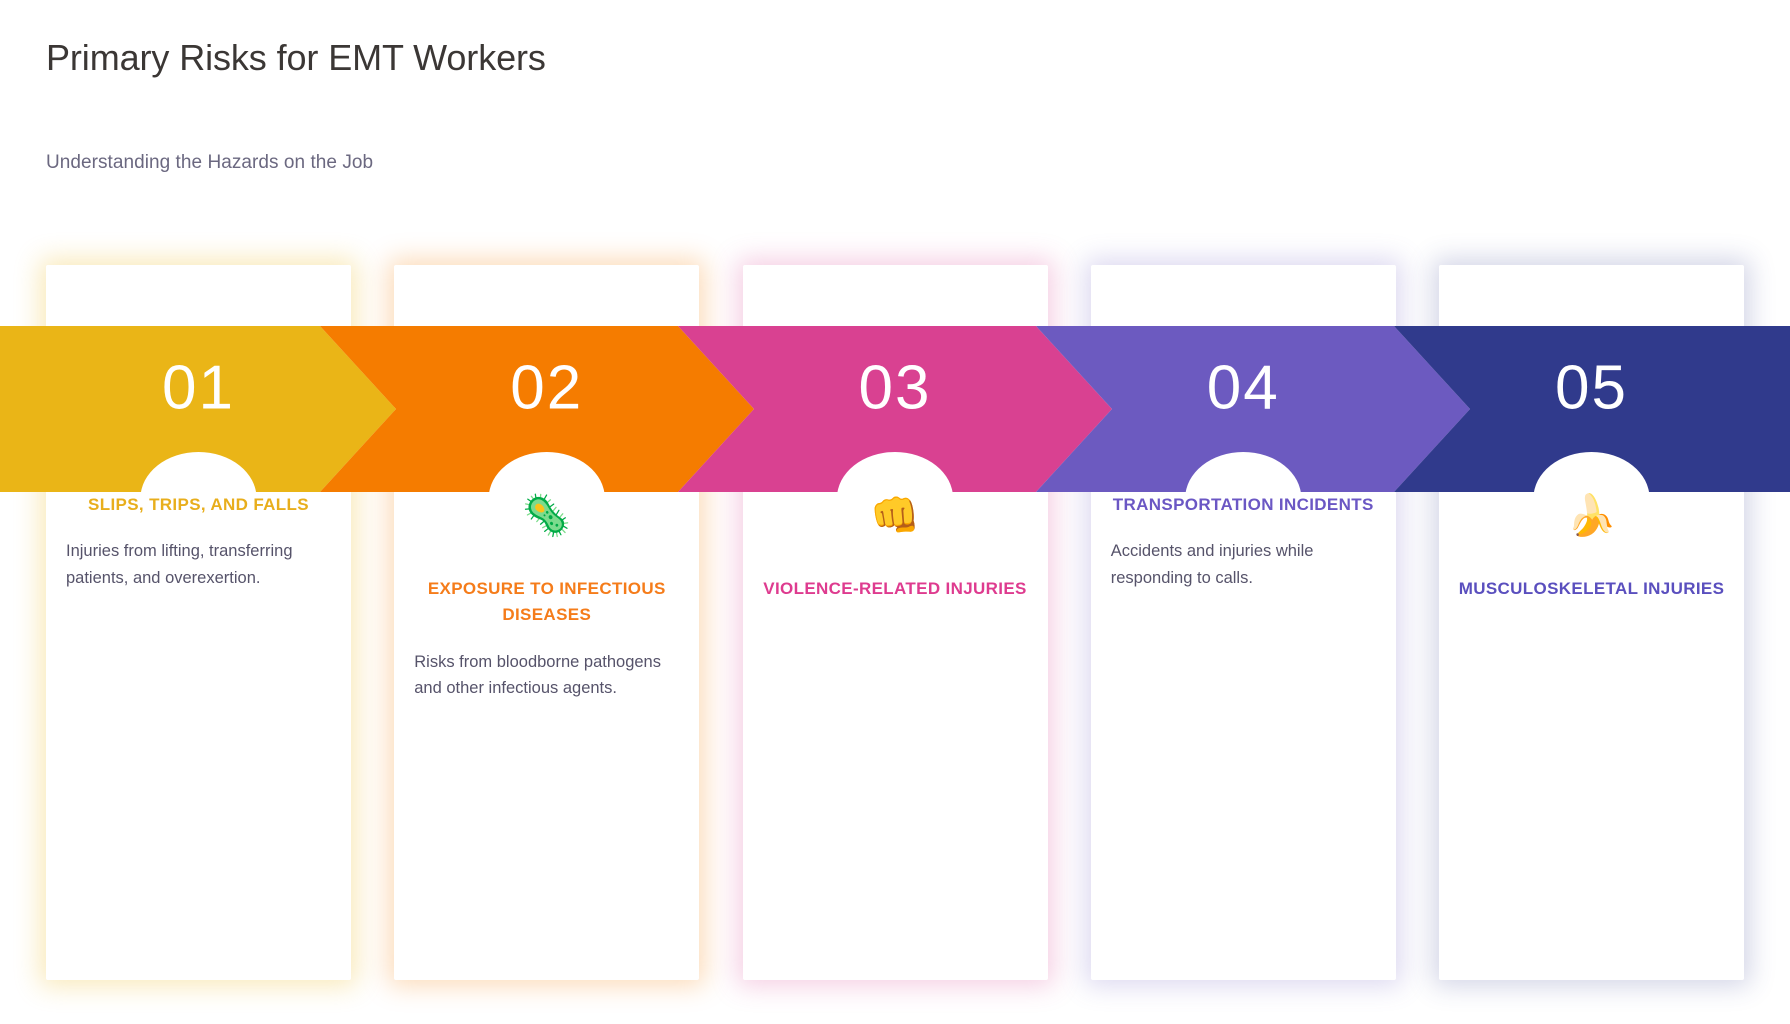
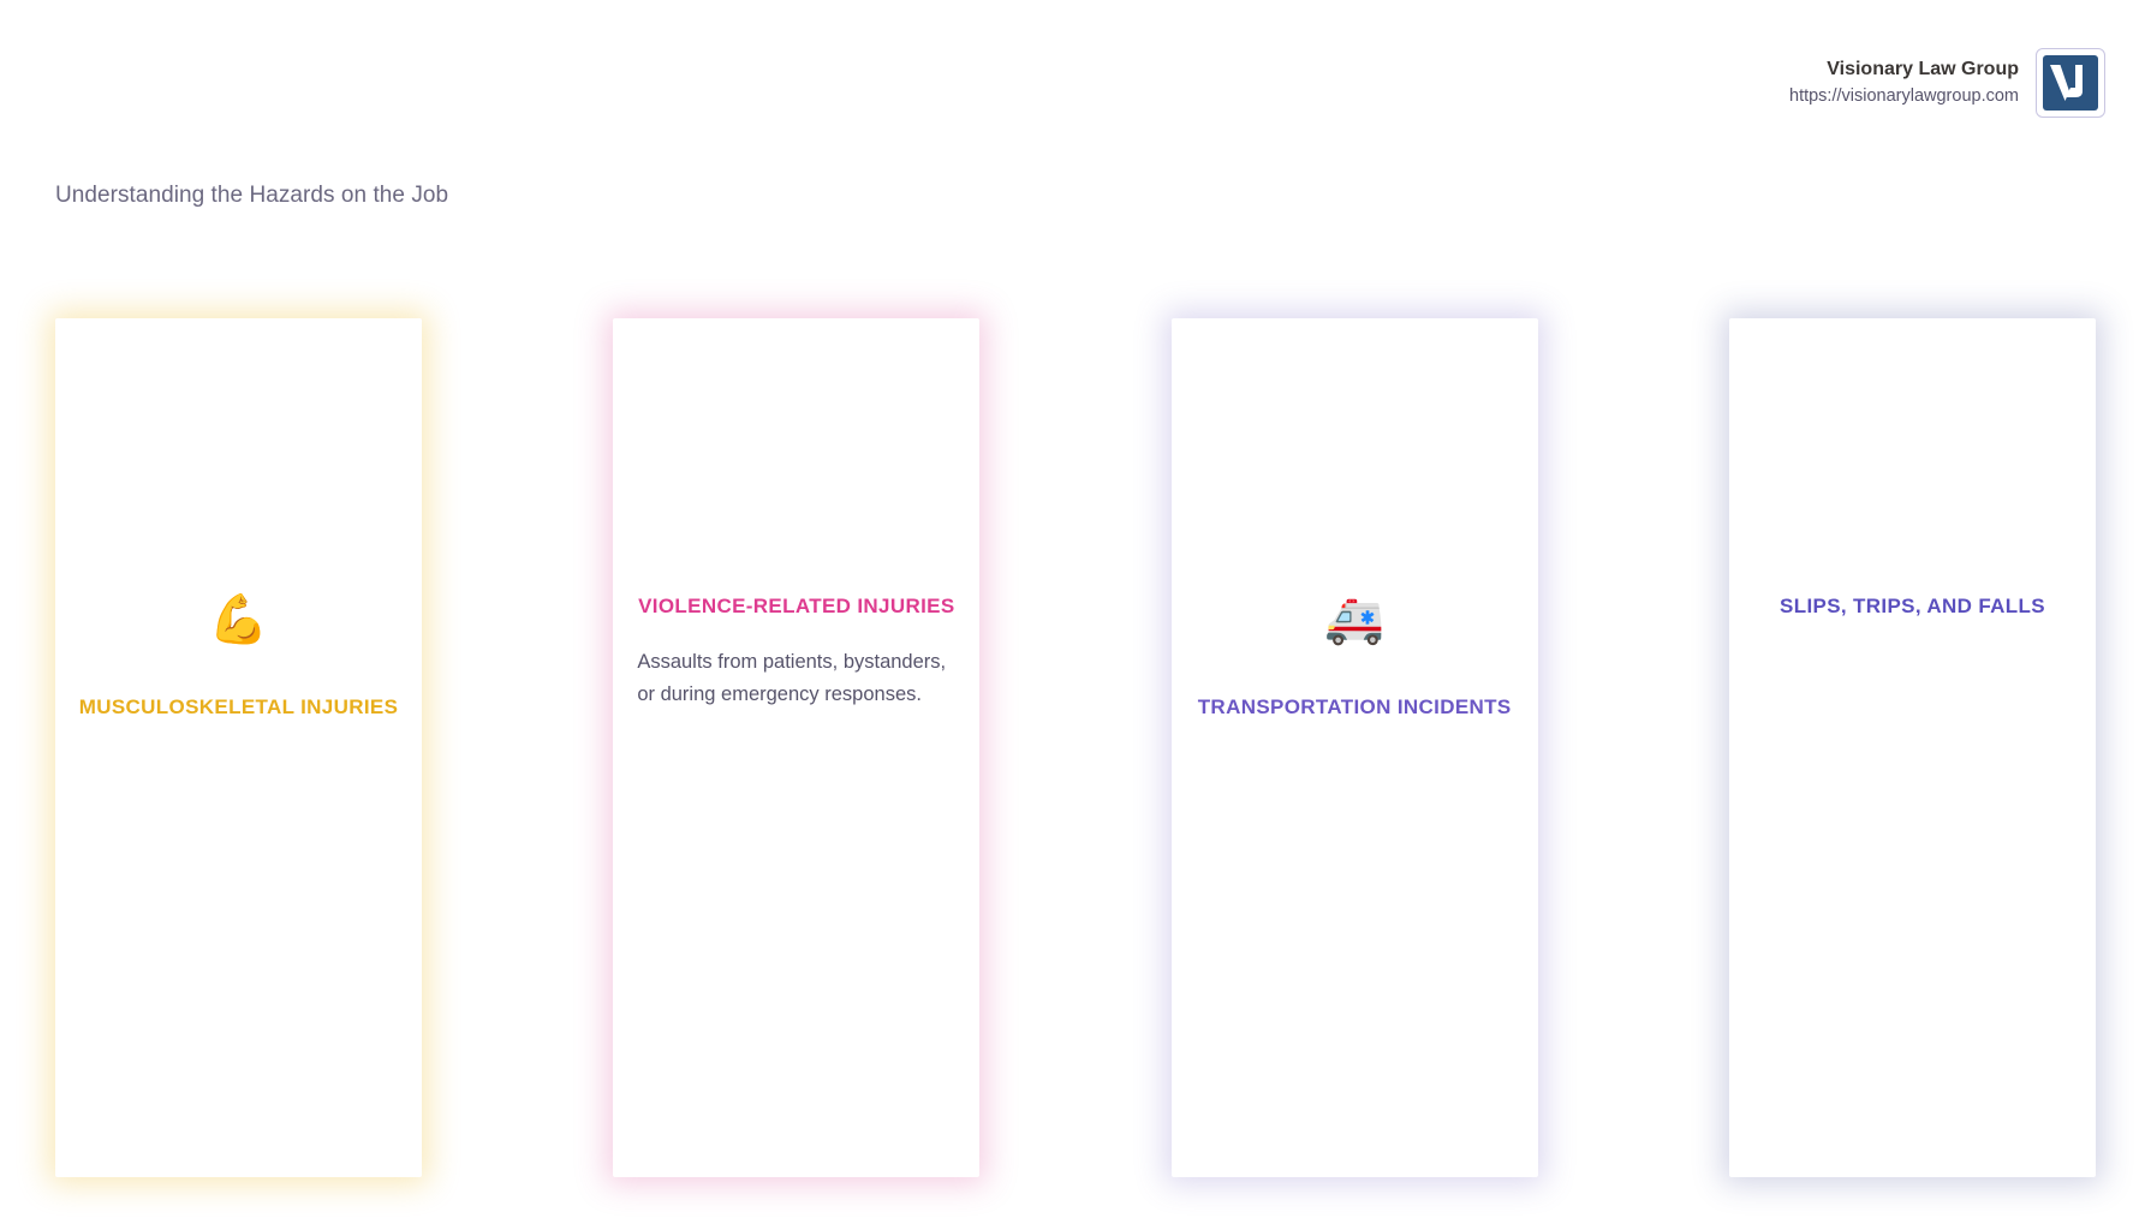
- Primary Risks for EMT Workers
  Understanding the Hazards on the Job
+ Visionary Law Group
+ https://visionarylawgroup.com
+ 💪
- SLIPS, TRIPS, AND FALLS
+ MUSCULOSKELETAL INJURIES
- Injuries from lifting, transferring patients, and overexertion.
- 🦠
- EXPOSURE TO INFECTIOUS DISEASES
- Risks from bloodborne pathogens and other infectious agents.
- 👊
  VIOLENCE-RELATED INJURIES
+ Assaults from patients, bystanders, or during emergency responses.
+ 🚑
  TRANSPORTATION INCIDENTS
- Accidents and injuries while responding to calls.
- 🍌
- MUSCULOSKELETAL INJURIES
+ SLIPS, TRIPS, AND FALLS
- 01
- 02
- 03
- 04
- 05
